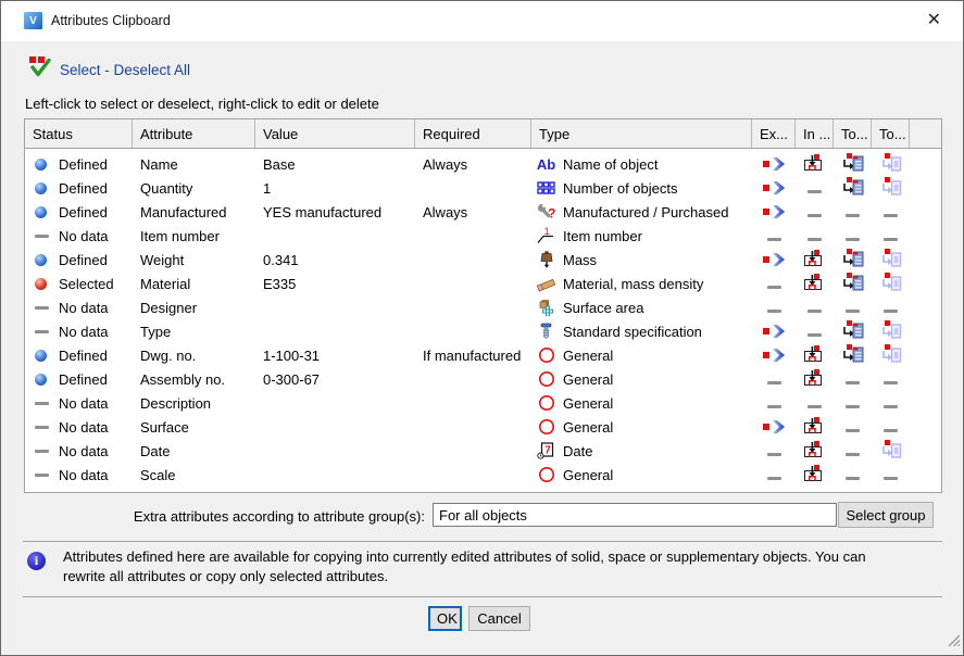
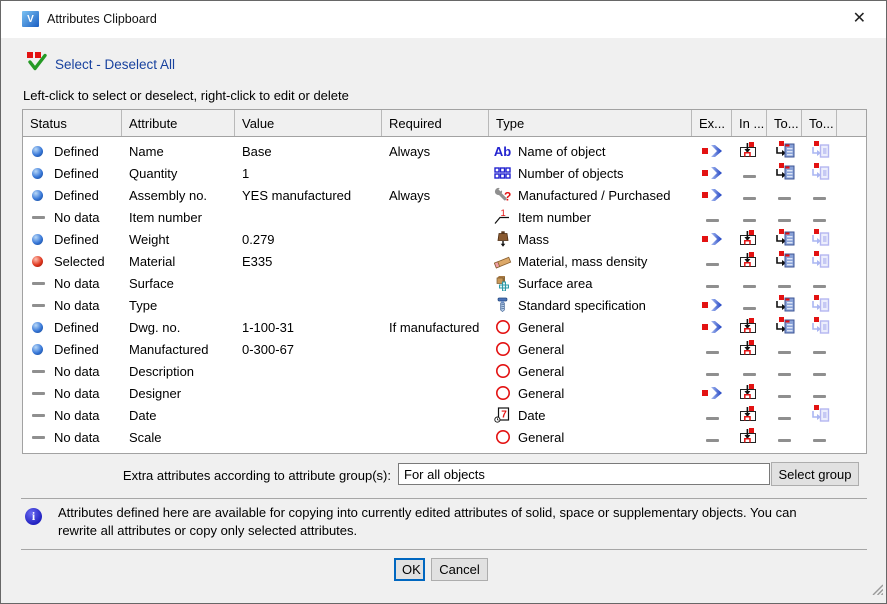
  V
  Attributes Clipboard
  ✕
  Select - Deselect All
  Left-click to select or deselect, right-click to edit or delete
  Status
  Attribute
  Value
  Required
  Type
  Ex...
  In ...
  To...
  To...
  Defined
  Name
  Base
  Always
  Ab
  Name of object
  Defined
  Quantity
  1
  Number of objects
  Defined
- Manufactured
+ Assembly no.
  YES manufactured
  Always
  ?
  Manufactured / Purchased
  No data
  Item number
  1
  Item number
  Defined
  Weight
- 0.341
+ 0.279
  Mass
  Selected
  Material
  E335
  Material, mass density
  No data
- Designer
+ Surface
  Surface area
  No data
  Type
  Standard specification
  Defined
  Dwg. no.
  1-100-31
  If manufactured
  General
  Defined
- Assembly no.
+ Manufactured
  0-300-67
  General
  No data
  Description
  General
  No data
- Surface
+ Designer
  General
  No data
  Date
  7
  Date
  No data
  Scale
  General
  Extra attributes according to attribute group(s):
  For all objects
  Select group
  i
  Attributes defined here are available for copying into currently edited attributes of solid, space or supplementary objects. You can rewrite all attributes or copy only selected attributes.
  OK
  Cancel
